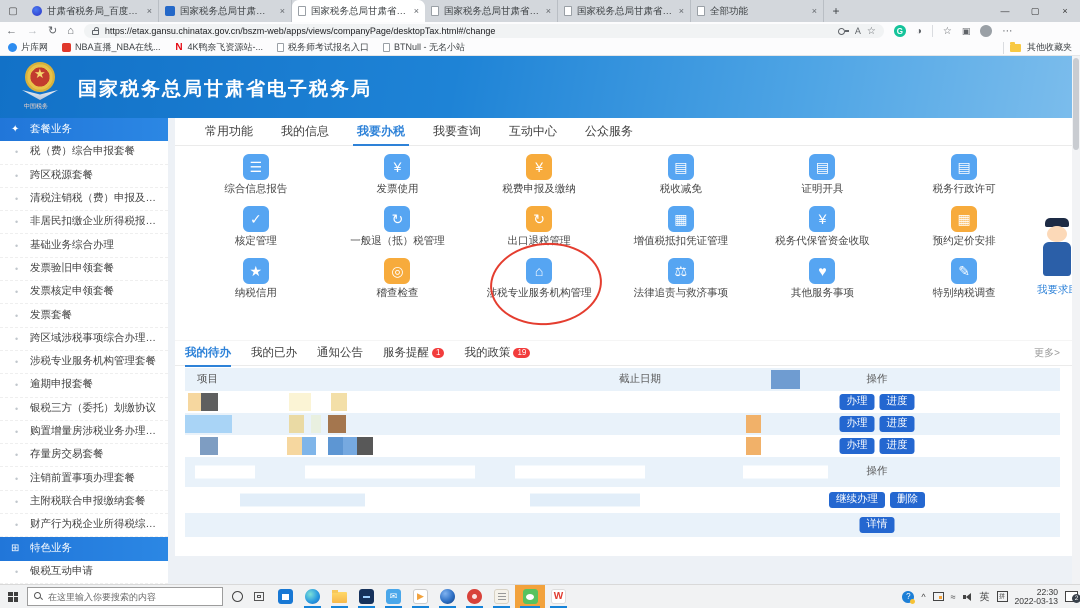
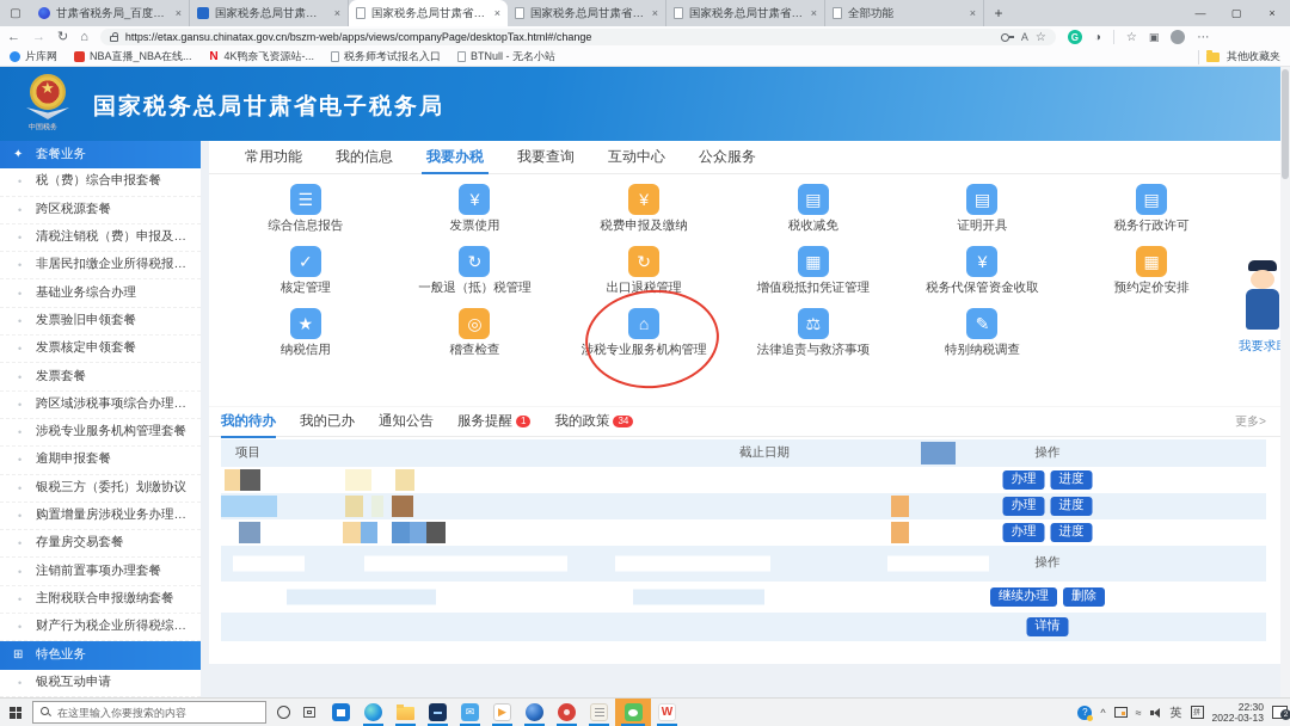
  ▢
  甘肃省税务局_百度搜
  ×
  国家税务总局甘肃省税
  ×
  国家税务总局甘肃省电
  ×
  国家税务总局甘肃省电
  ×
  国家税务总局甘肃省电
  ×
  全部功能
  ×
  +
  —
  ▢
  ×
  ←
  →
  ↻
  ⌂
  https://etax.gansu.chinatax.gov.cn/bszm-web/apps/views/companyPage/desktopTax.html#/change
  A
  ☆
  G
  ◑
  ☆
  ▣
  ⋯
  片库网
  NBA直播_NBA在线...
  N
  4K鸭奈飞资源站-...
  税务师考试报名入口
  BTNull - 无名小站
  其他收藏夹
  ★
  国家税务总局甘肃省电子税务局
  ✦
  套餐业务
  税（费）综合申报套餐
  跨区税源套餐
  清税注销税（费）申报及缴纳
  非居民扣缴企业所得税报告套
  基础业务综合办理
  发票验旧申领套餐
  发票核定申领套餐
  发票套餐
  跨区域涉税事项综合办理套餐
  涉税专业服务机构管理套餐
  逾期申报套餐
  银税三方（委托）划缴协议
  购置增量房涉税业务办理套餐
  存量房交易套餐
  注销前置事项办理套餐
  主附税联合申报缴纳套餐
  财产行为税企业所得税综合申
  ⊞
  特色业务
  银税互动申请
  常用功能
  我的信息
  我要办税
  我要查询
  互动中心
  公众服务
  ☰
  综合信息报告
  ¥
  发票使用
  ¥
  税费申报及缴纳
  ▤
  税收减免
  ▤
  证明开具
  ▤
  税务行政许可
  ✓
  核定管理
  ↻
  一般退（抵）税管理
  ↻
  出口退税管理
  ▦
  增值税抵扣凭证管理
  ¥
  税务代保管资金收取
  ▦
  预约定价安排
  ★
  纳税信用
  ◎
  稽查检查
  ⌂
  涉税专业服务机构管理
  ⚖
  法律追责与救济事项
- ♥
- 其他服务事项
  ✎
  特别纳税调查
  我要求
  我的待办
  我的已办
  通知公告
  服务提醒
  1
  我的政策
- 19
+ 34
  更多>
  项目
  截止日期
  操作
  办理
  进度
  办理
  进度
  办理
  进度
  操作
  继续办理
  删除
  详情
  在这里输入你要搜索的内容
  ✉
  ▶
  W
  ?
  ^
  ≈
  英
  22:30
  2022-03-13
